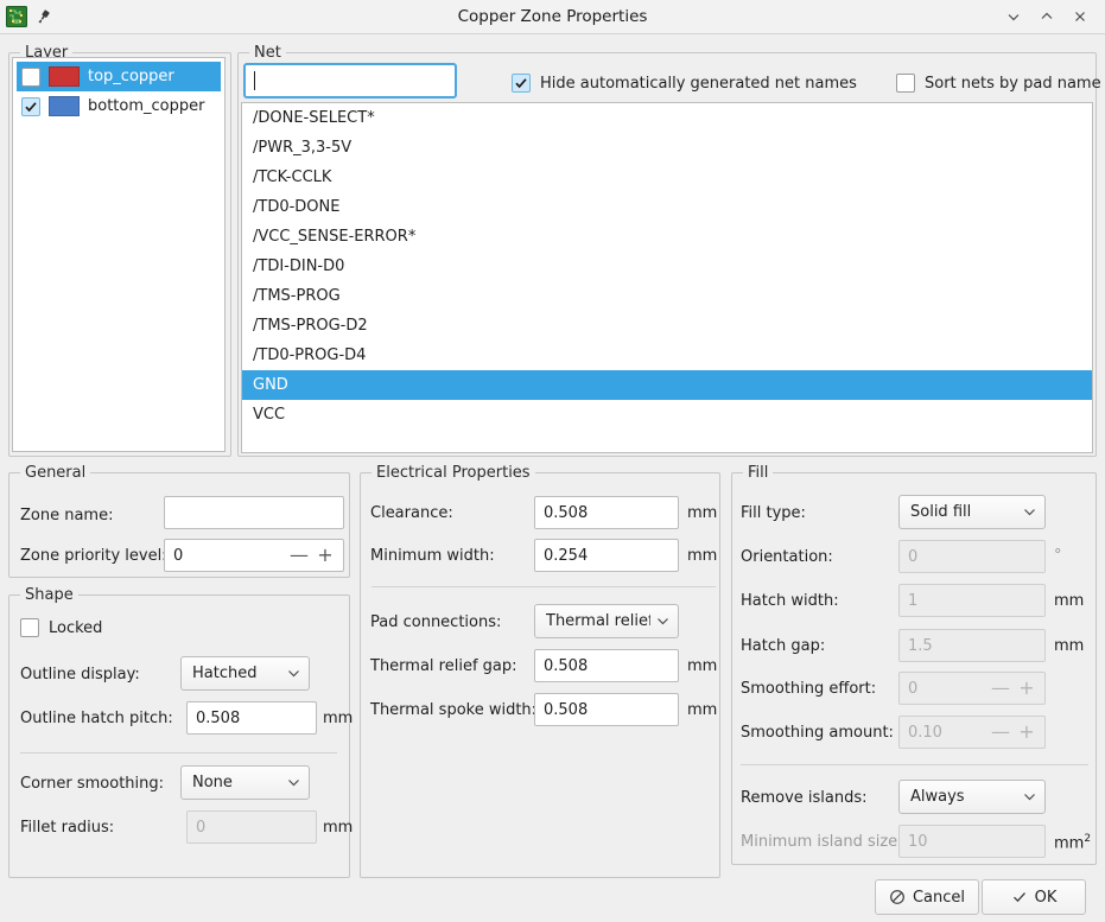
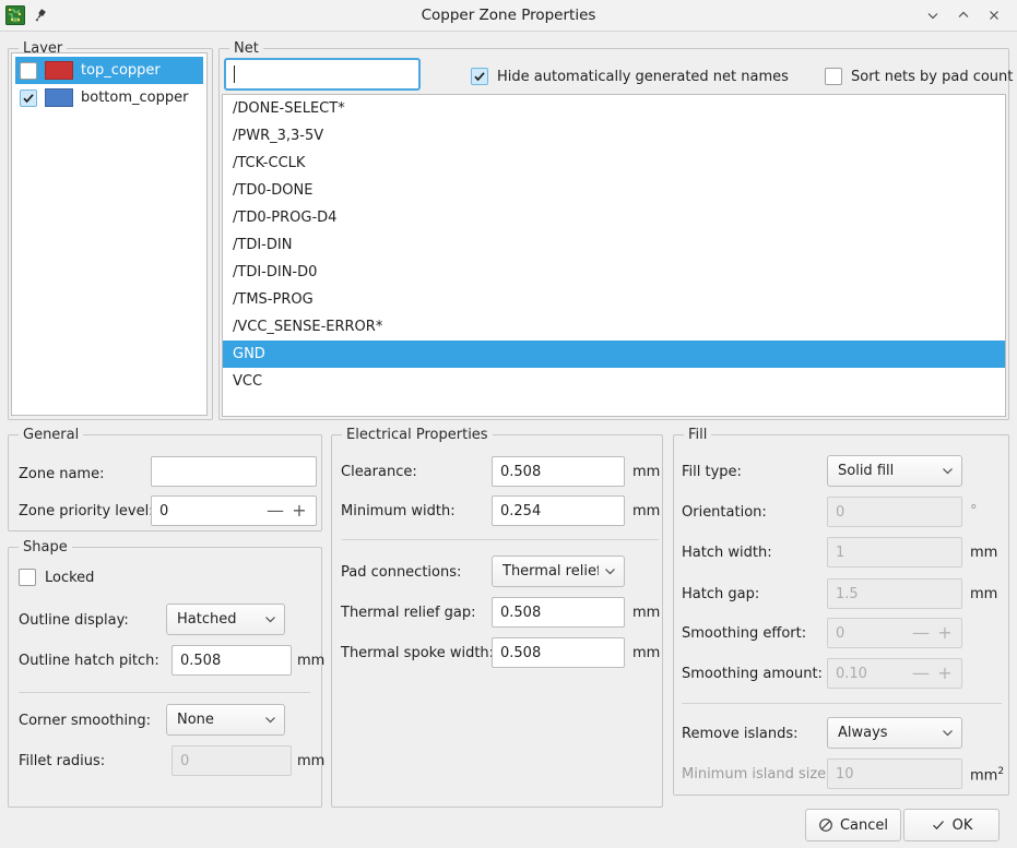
  Copper Zone Properties
  Layer
  top_copper
  bottom_copper
  Net
  Hide automatically generated net names
- Sort nets by pad name
+ Sort nets by pad count
  /DONE-SELECT*
  /PWR_3,3-5V
  /TCK-CCLK
  /TD0-DONE
- /VCC_SENSE-ERROR*
+ /TD0-PROG-D4
+ /TDI-DIN
  /TDI-DIN-D0
  /TMS-PROG
- /TMS-PROG-D2
- /TD0-PROG-D4
+ /VCC_SENSE-ERROR*
  GND
  VCC
  General
  Zone name:
  Zone priority level
  0
  —
  +
  Shape
  Locked
  Outline display:
  Hatched
  Outline hatch pitch:
  0.508
  mm
  Corner smoothing:
  None
  Fillet radius:
  0
  mm
  Electrical Properties
  Clearance:
  0.508
  mm
  Minimum width:
  0.254
  mm
  Pad connections:
  Thermal relie
  Thermal relief gap:
  0.508
  mm
  Thermal spoke width
  0.508
  mm
  Fill
  Fill type:
  Solid fill
  Orientation:
  0
  °
  Hatch width:
  1
  mm
  Hatch gap:
  1.5
  mm
  Smoothing effort:
  0
  —
  +
  Smoothing amount:
  0.10
  —
  +
  Remove islands:
  Always
  Minimum island size
  10
  mm2
  Cancel
  OK
